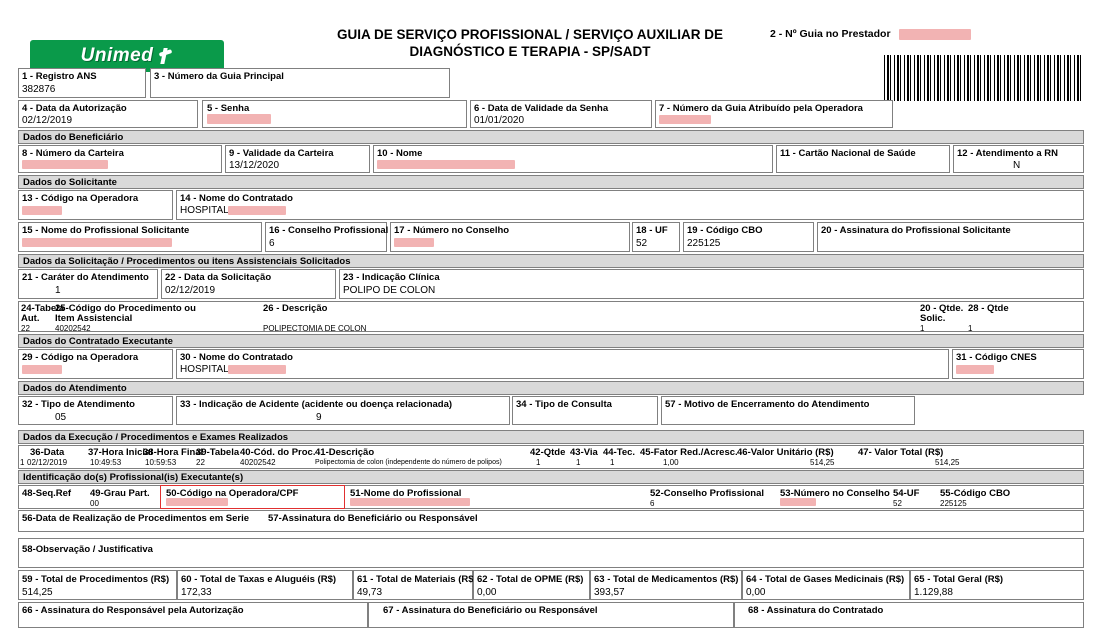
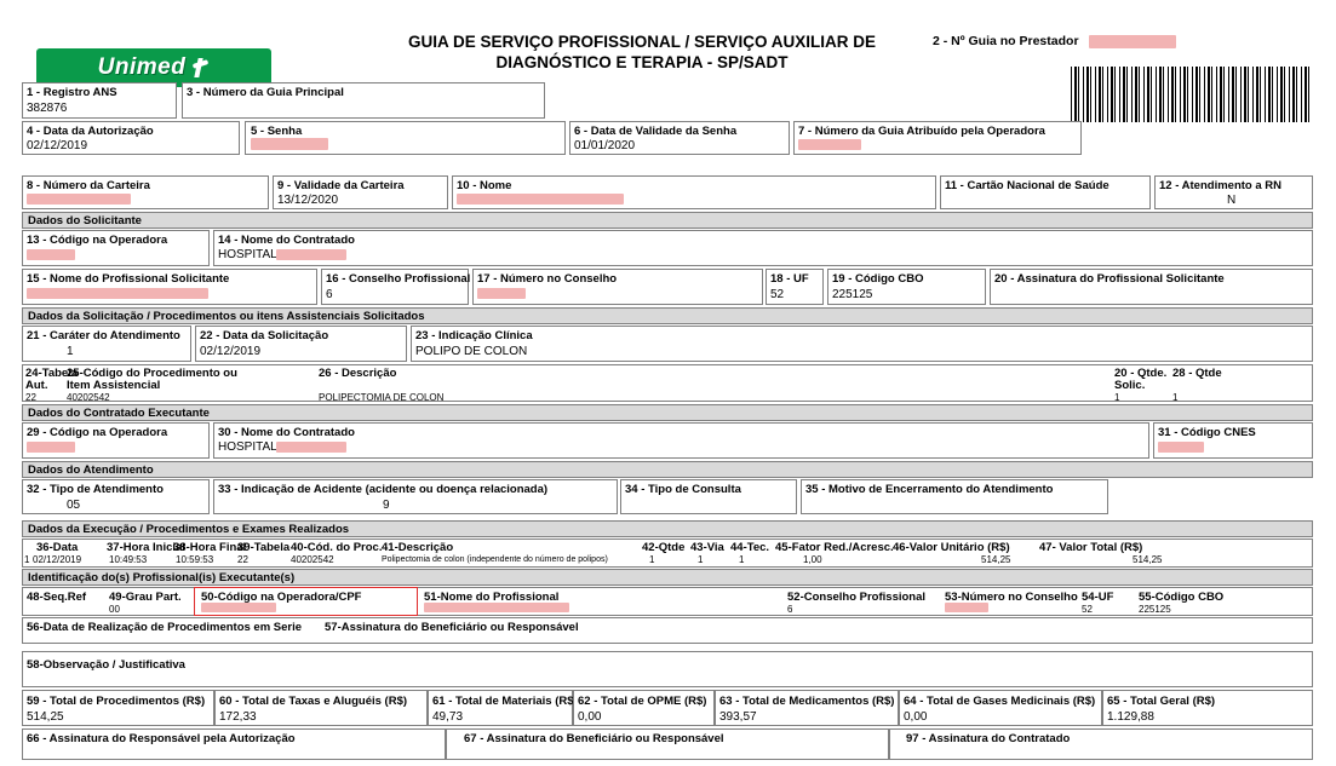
  Unimed
  GUIA DE SERVIÇO PROFISSIONAL / SERVIÇO AUXILIAR DE
  DIAGNÓSTICO E TERAPIA - SP/SADT
  2 - Nº Guia no Prestador
  1 - Registro ANS
  382876
  3 - Número da Guia Principal
  4 - Data da Autorização
  02/12/2019
  5 - Senha
  6 - Data de Validade da Senha
  01/01/2020
  7 - Número da Guia Atribuído pela Operadora
- Dados do Beneficiário
  8 - Número da Carteira
  9 - Validade da Carteira
  13/12/2020
  10 - Nome
  11 - Cartão Nacional de Saúde
  12 - Atendimento a RN
  N
  Dados do Solicitante
  13 - Código na Operadora
  14 - Nome do Contratado
  HOSPITAL
  15 - Nome do Profissional Solicitante
  16 - Conselho Profissional
  6
  17 - Número no Conselho
  18 - UF
  52
  19 - Código CBO
  225125
  20 - Assinatura do Profissional Solicitante
  Dados da Solicitação / Procedimentos ou itens Assistenciais Solicitados
  21 - Caráter do Atendimento
  1
  22 - Data da Solicitação
  02/12/2019
  23 - Indicação Clínica
  POLIPO DE COLON
  24-Tabela
  Aut.
  22
  25-Código do Procedimento ou
  Item Assistencial
  40202542
  26 - Descrição
  POLIPECTOMIA DE COLON
  20 - Qtde.
  Solic.
  1
  28 - Qtde
  1
  Dados do Contratado Executante
  29 - Código na Operadora
  30 - Nome do Contratado
  HOSPITAL
  31 - Código CNES
  Dados do Atendimento
  32 - Tipo de Atendimento
  05
  33 - Indicação de Acidente (acidente ou doença relacionada)
  9
  34 - Tipo de Consulta
- 57 - Motivo de Encerramento do Atendimento
+ 35 - Motivo de Encerramento do Atendimento
  Dados da Execução / Procedimentos e Exames Realizados
  1
  36-Data
  02/12/2019
  37-Hora Inicial
  10:49:53
  38-Hora Final
  10:59:53
  39-Tabela
  22
  40-Cód. do Proc.
  40202542
  41-Descrição
  42-Qtde
  1
  43-Via
  1
  44-Tec.
  1
  45-Fator Red./Acresc.
  1,00
  46-Valor Unitário (R$)
  514,25
  47- Valor Total (R$)
  514,25
  Identificação do(s) Profissional(is) Executante(s)
  48-Seq.Ref
  49-Grau Part.
  00
  50-Código na Operadora/CPF
  51-Nome do Profissional
  52-Conselho Profissional
  6
  53-Número no Conselho
  54-UF
  52
  55-Código CBO
  225125
  56-Data de Realização de Procedimentos em Serie
  57-Assinatura do Beneficiário ou Responsável
  58-Observação / Justificativa
  59 - Total de Procedimentos (R$)
  514,25
  60 - Total de Taxas e Aluguéis (R$)
  172,33
  61 - Total de Materiais (R$
  49,73
  62 - Total de OPME (R$)
  0,00
  63 - Total de Medicamentos (R$)
  393,57
  64 - Total de Gases Medicinais (R$)
  0,00
  65 - Total Geral (R$)
  1.129,88
  66 - Assinatura do Responsável pela Autorização
  67 - Assinatura do Beneficiário ou Responsável
- 68 - Assinatura do Contratado
+ 97 - Assinatura do Contratado
